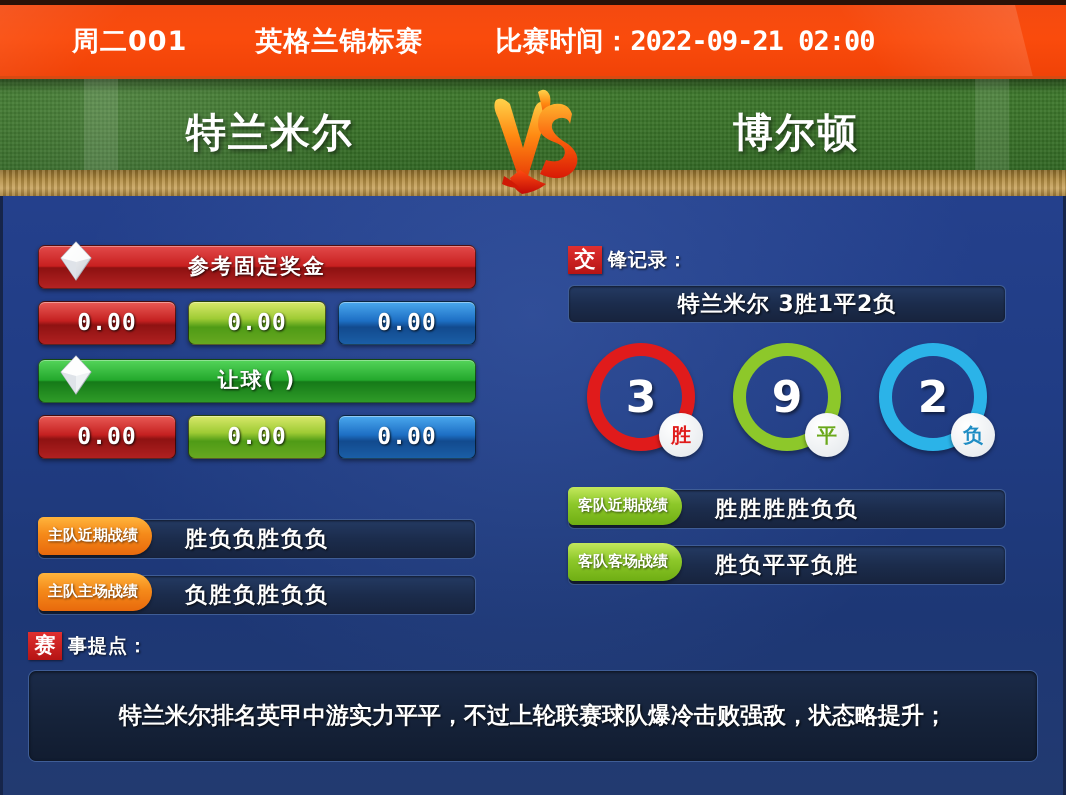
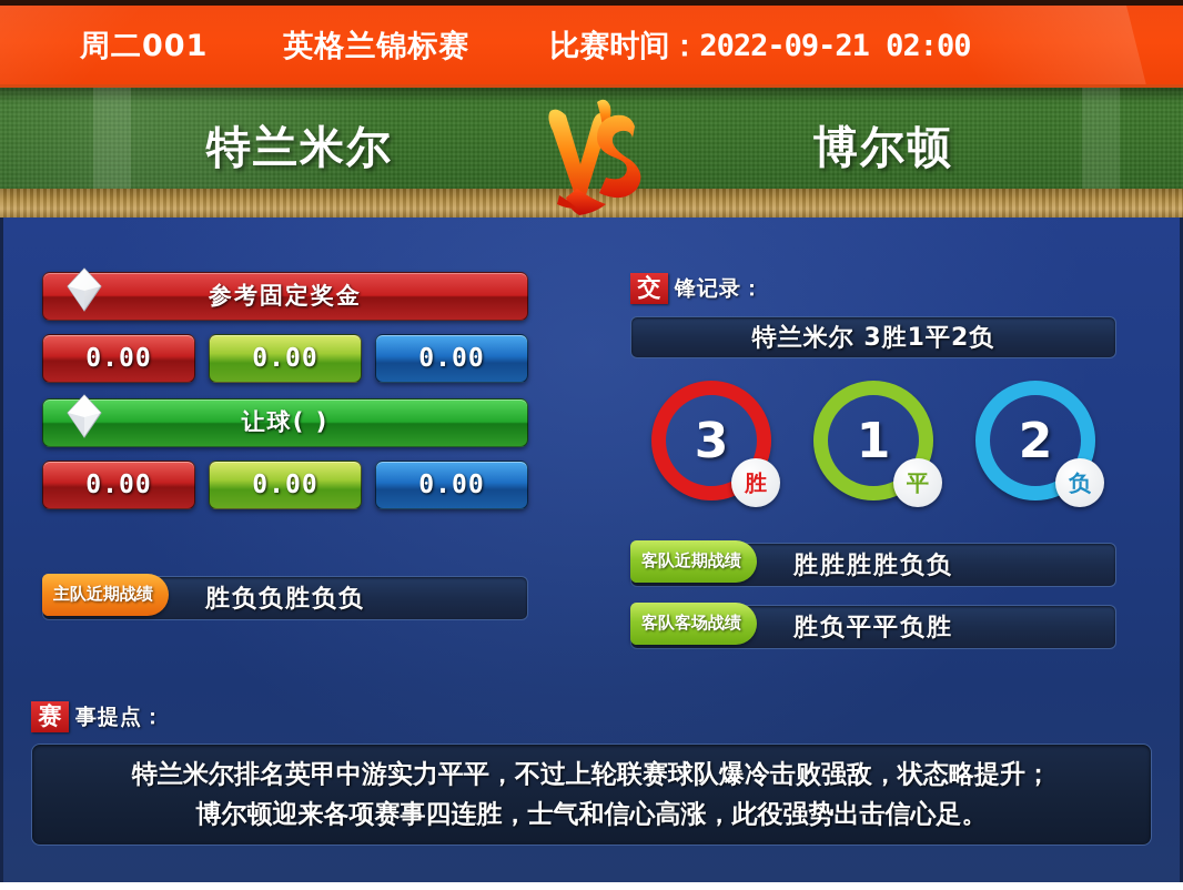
  周二001
  英格兰锦标赛
  比赛时间：
  特兰米尔
  博尔顿
  参考固定奖金
  0.00
  0.00
  0.00
  让球( )
  0.00
  0.00
  0.00
  胜负负胜负负
  主队近期战绩
- 负胜负胜负负
- 主队主场战绩
  交
  锋记录：
  特兰米尔 3胜1平2负
  3
  胜
- 9
+ 1
  平
  2
  负
  胜胜胜胜负负
  客队近期战绩
  胜负平平负胜
  客队客场战绩
  赛
  事提点：
  特兰米尔排名英甲中游实力平平，不过上轮联赛球队爆冷击败强敌，状态略提升；
+ 博尔顿迎来各项赛事四连胜，士气和信心高涨，此役强势出击信心足。
